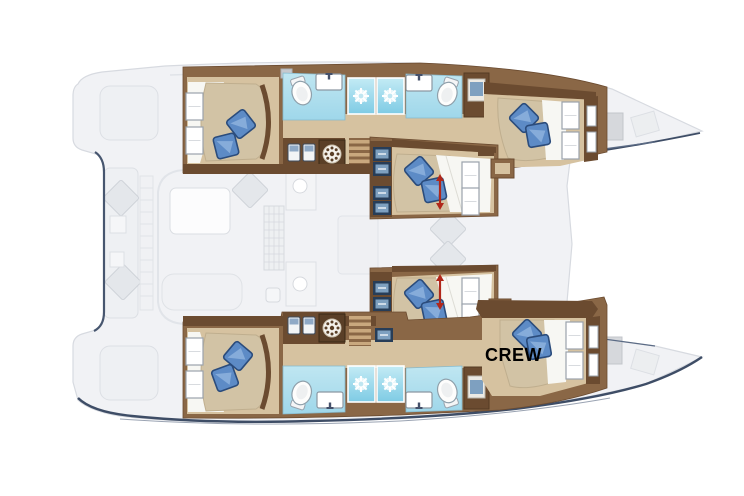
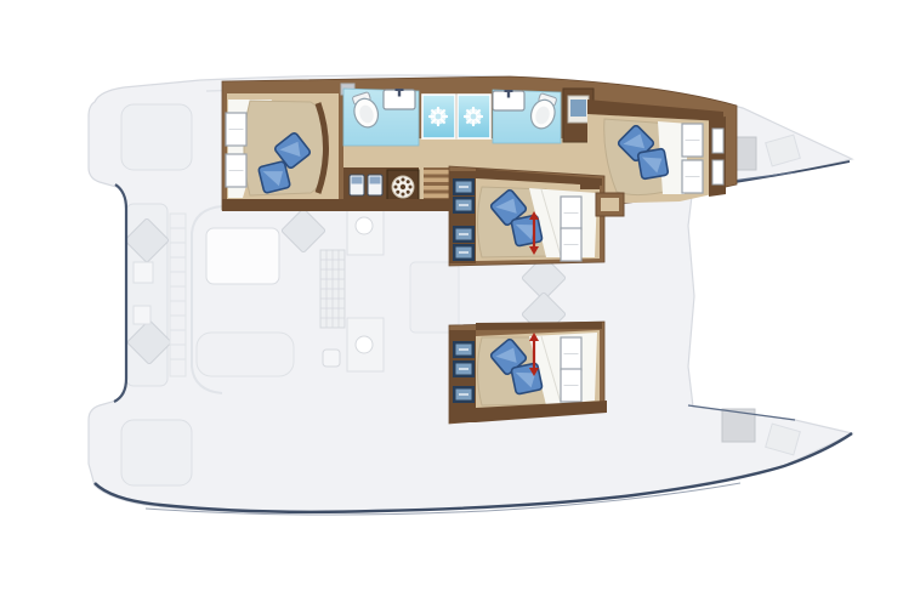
- CREW
